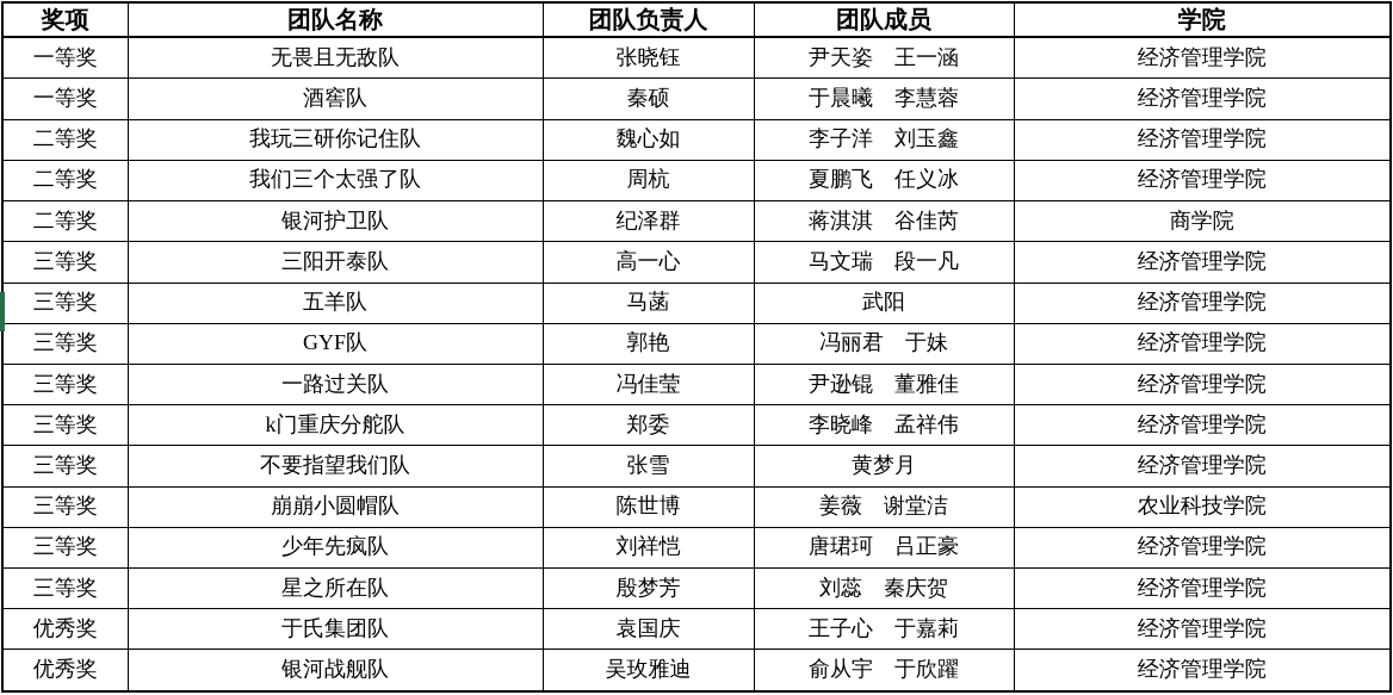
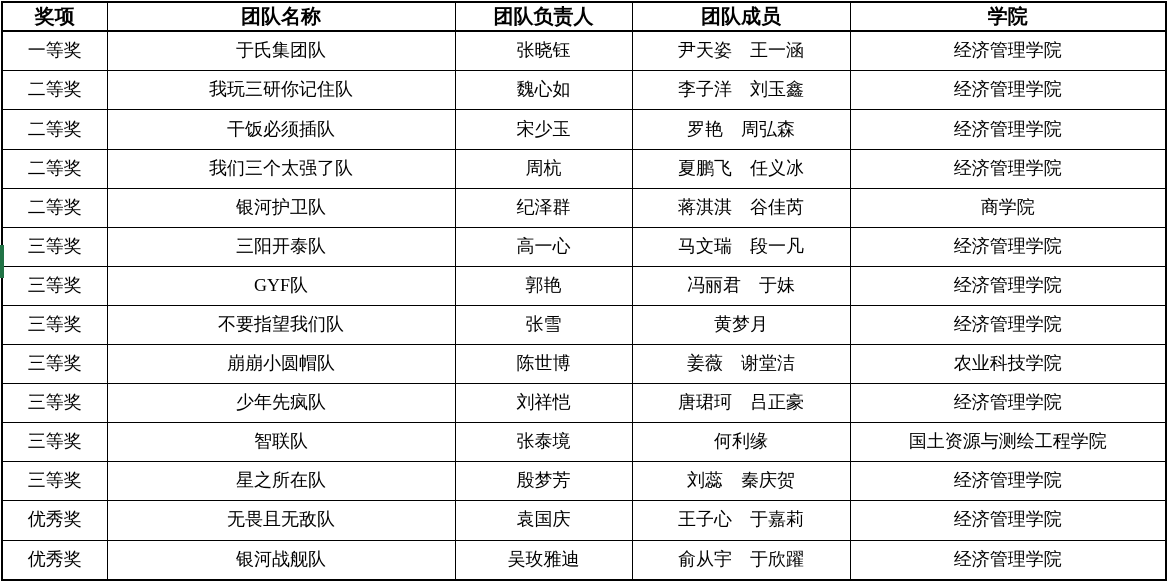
  奖项	团队名称	团队负责人	团队成员	学院
- 一等奖	无畏且无敌队	张晓钰	尹天姿 王一涵	经济管理学院
+ 一等奖	于氏集团队	张晓钰	尹天姿 王一涵	经济管理学院
- 一等奖	酒窖队	秦硕	于晨曦 李慧蓉	经济管理学院
  二等奖	我玩三研你记住队	魏心如	李子洋 刘玉鑫	经济管理学院
+ 二等奖	干饭必须插队	宋少玉	罗艳 周弘森	经济管理学院
  二等奖	我们三个太强了队	周杭	夏鹏飞 任义冰	经济管理学院
  二等奖	银河护卫队	纪泽群	蒋淇淇 谷佳芮	商学院
  三等奖	三阳开泰队	高一心	马文瑞 段一凡	经济管理学院
- 三等奖	五羊队	马菡	武阳	经济管理学院
  三等奖	GYF队	郭艳	冯丽君 于妹	经济管理学院
- 三等奖	一路过关队	冯佳莹	尹逊锟 董雅佳	经济管理学院
- 三等奖	k门重庆分舵队	郑委	李晓峰 孟祥伟	经济管理学院
  三等奖	不要指望我们队	张雪	黄梦月	经济管理学院
  三等奖	崩崩小圆帽队	陈世博	姜薇 谢堂洁	农业科技学院
  三等奖	少年先疯队	刘祥恺	唐珺珂 吕正豪	经济管理学院
+ 三等奖	智联队	张泰境	何利缘	国土资源与测绘工程学院
  三等奖	星之所在队	殷梦芳	刘蕊 秦庆贺	经济管理学院
- 优秀奖	于氏集团队	袁国庆	王子心 于嘉莉	经济管理学院
+ 优秀奖	无畏且无敌队	袁国庆	王子心 于嘉莉	经济管理学院
  优秀奖	银河战舰队	吴玫雅迪	俞从宇 于欣躍	经济管理学院
